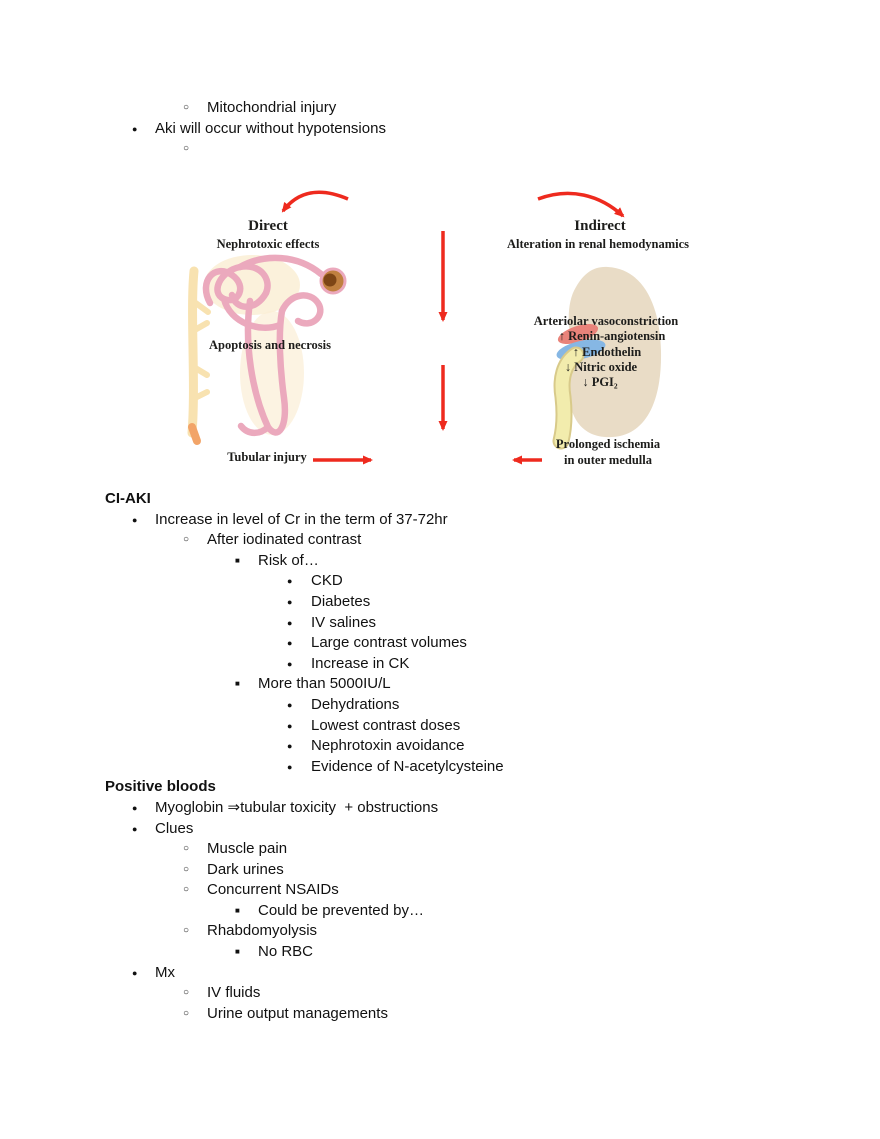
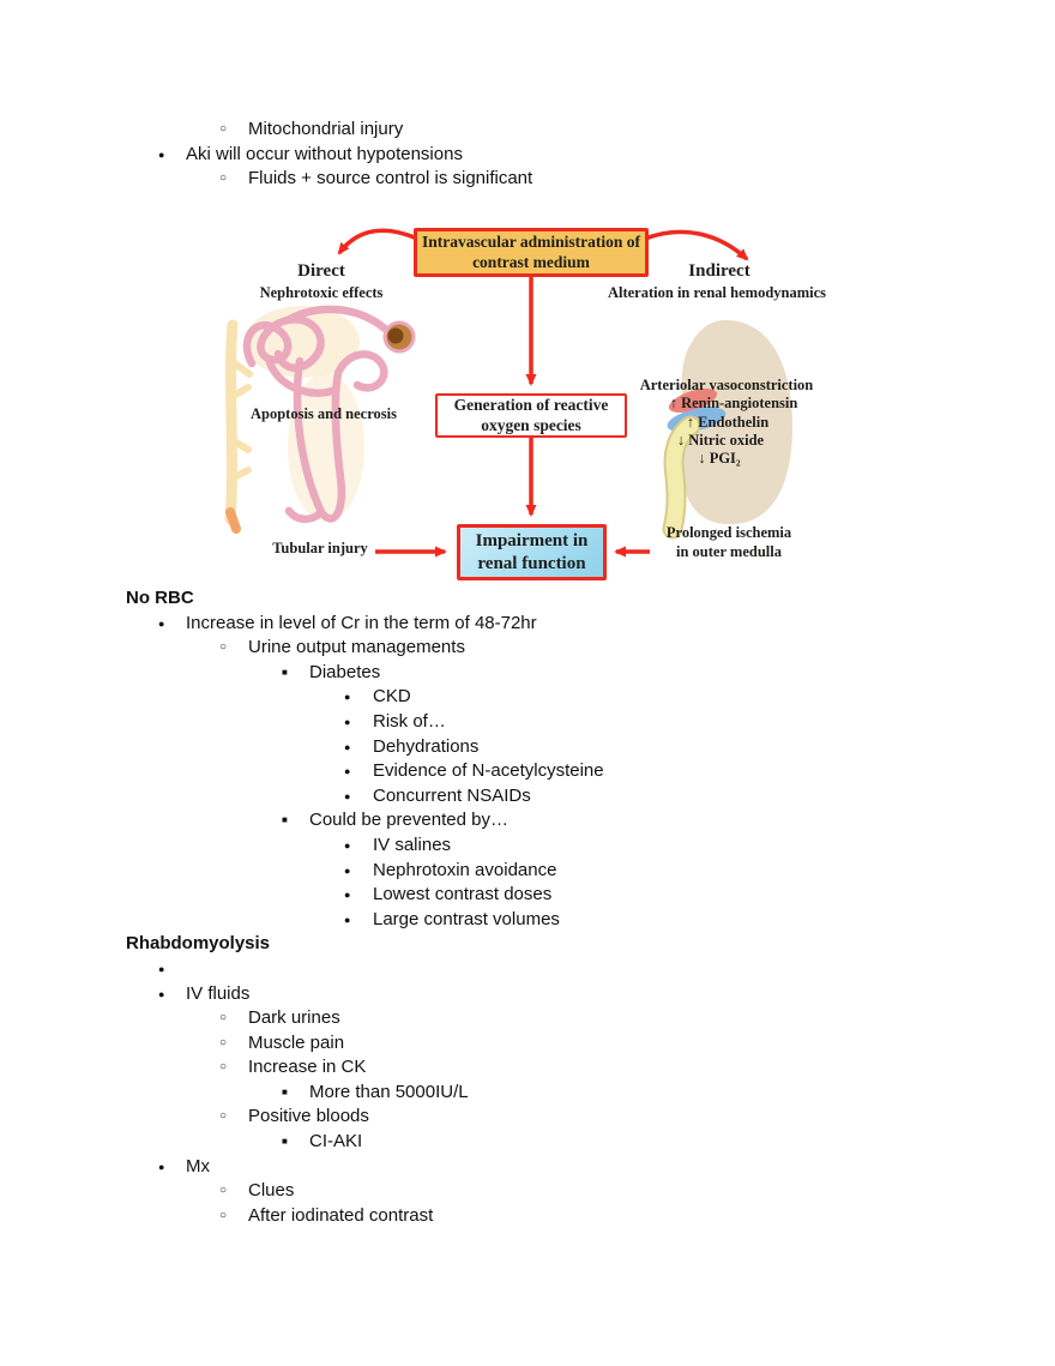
  ○
  Mitochondrial injury
  ●
  Aki will occur without hypotensions
  ○
+ Fluids + source control is significant
+ Intravascular administration of
+ contrast medium
+ Generation of reactive
+ oxygen species
+ Impairment in
+ renal function
  Direct
  Nephrotoxic effects
  Indirect
  Alteration in renal hemodynamics
  Apoptosis and necrosis
  Tubular injury
  Arteriolar vasoconstriction
  ↑ Renin-angiotensin
  ↑ Endothelin
  ↓ Nitric oxide
  ↓ PGI₂
  Prolonged ischemia
  in outer medulla
- CI-AKI
+ No RBC
  ●
- Increase in level of Cr in the term of 37-72hr
+ Increase in level of Cr in the term of 48-72hr
  ○
- After iodinated contrast
+ Urine output managements
  ■
- Risk of…
+ Diabetes
  ●
  CKD
  ●
- Diabetes
+ Risk of…
  ●
- IV salines
+ Dehydrations
  ●
- Large contrast volumes
+ Evidence of N-acetylcysteine
  ●
- Increase in CK
+ Concurrent NSAIDs
  ■
- More than 5000IU/L
+ Could be prevented by…
  ●
- Dehydrations
+ IV salines
  ●
- Lowest contrast doses
+ Nephrotoxin avoidance
  ●
- Nephrotoxin avoidance
+ Lowest contrast doses
  ●
- Evidence of N-acetylcysteine
+ Large contrast volumes
- Positive bloods
+ Rhabdomyolysis
  ●
- Myoglobin ⇒tubular toxicity + obstructions
  ●
- Clues
+ IV fluids
  ○
- Muscle pain
+ Dark urines
  ○
- Dark urines
+ Muscle pain
  ○
- Concurrent NSAIDs
+ Increase in CK
  ■
- Could be prevented by…
+ More than 5000IU/L
  ○
- Rhabdomyolysis
+ Positive bloods
  ■
- No RBC
+ CI-AKI
  ●
  Mx
  ○
- IV fluids
+ Clues
  ○
- Urine output managements
+ After iodinated contrast
